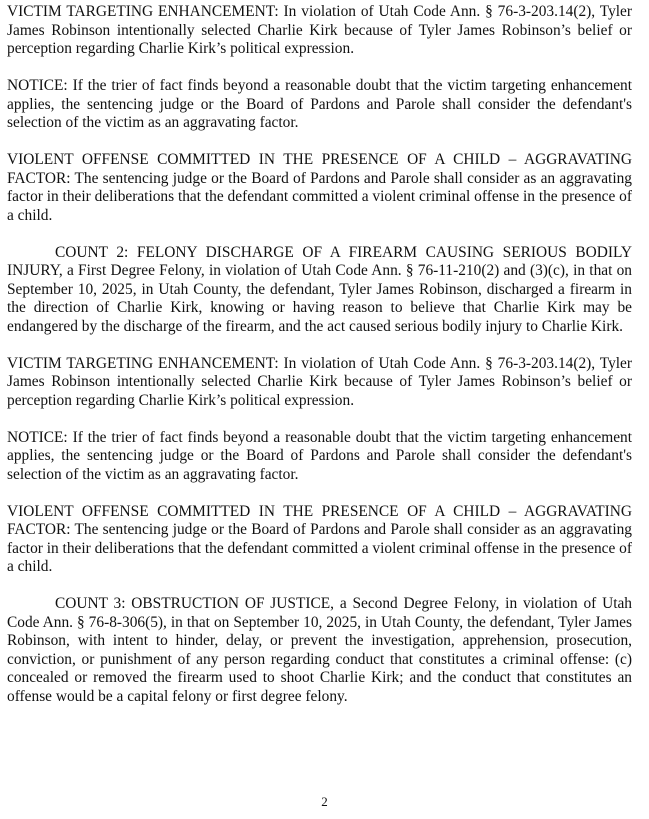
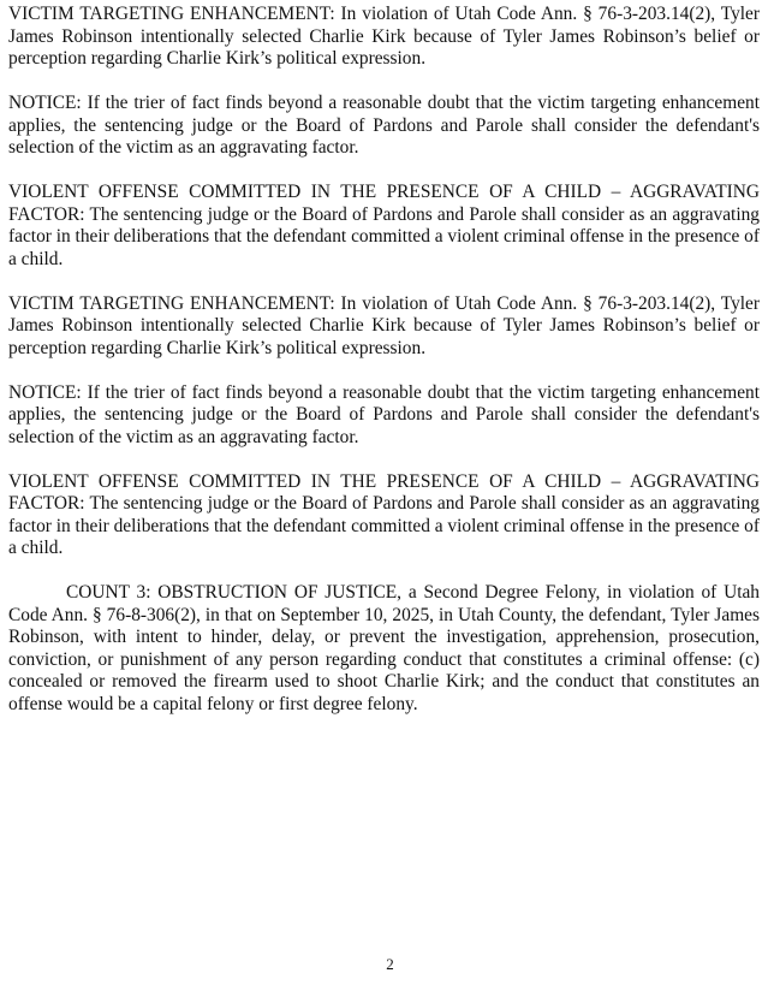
  VICTIM TARGETING ENHANCEMENT: In violation of Utah Code Ann. § 76-3-203.14(2), Tyler James Robinson intentionally selected Charlie Kirk because of Tyler James Robinson’s belief or perception regarding Charlie Kirk’s political expression.
  NOTICE: If the trier of fact finds beyond a reasonable doubt that the victim targeting enhancement applies, the sentencing judge or the Board of Pardons and Parole shall consider the defendant's selection of the victim as an aggravating factor.
  VIOLENT OFFENSE COMMITTED IN THE PRESENCE OF A CHILD – AGGRAVATING FACTOR: The sentencing judge or the Board of Pardons and Parole shall consider as an aggravating factor in their deliberations that the defendant committed a violent criminal offense in the presence of a child.
- COUNT 2: FELONY DISCHARGE OF A FIREARM CAUSING SERIOUS BODILY INJURY, a First Degree Felony, in violation of Utah Code Ann. § 76-11-210(2) and (3)(c), in that on September 10, 2025, in Utah County, the defendant, Tyler James Robinson, discharged a firearm in the direction of Charlie Kirk, knowing or having reason to believe that Charlie Kirk may be endangered by the discharge of the firearm, and the act caused serious bodily injury to Charlie Kirk.
  VICTIM TARGETING ENHANCEMENT: In violation of Utah Code Ann. § 76-3-203.14(2), Tyler James Robinson intentionally selected Charlie Kirk because of Tyler James Robinson’s belief or perception regarding Charlie Kirk’s political expression.
  NOTICE: If the trier of fact finds beyond a reasonable doubt that the victim targeting enhancement applies, the sentencing judge or the Board of Pardons and Parole shall consider the defendant's selection of the victim as an aggravating factor.
  VIOLENT OFFENSE COMMITTED IN THE PRESENCE OF A CHILD – AGGRAVATING FACTOR: The sentencing judge or the Board of Pardons and Parole shall consider as an aggravating factor in their deliberations that the defendant committed a violent criminal offense in the presence of a child.
- COUNT 3: OBSTRUCTION OF JUSTICE, a Second Degree Felony, in violation of Utah Code Ann. § 76-8-306(5), in that on September 10, 2025, in Utah County, the defendant, Tyler James Robinson, with intent to hinder, delay, or prevent the investigation, apprehension, prosecution, conviction, or punishment of any person regarding conduct that constitutes a criminal offense: (c) concealed or removed the firearm used to shoot Charlie Kirk; and the conduct that constitutes an offense would be a capital felony or first degree felony.
+ COUNT 3: OBSTRUCTION OF JUSTICE, a Second Degree Felony, in violation of Utah Code Ann. § 76-8-306(2), in that on September 10, 2025, in Utah County, the defendant, Tyler James Robinson, with intent to hinder, delay, or prevent the investigation, apprehension, prosecution, conviction, or punishment of any person regarding conduct that constitutes a criminal offense: (c) concealed or removed the firearm used to shoot Charlie Kirk; and the conduct that constitutes an offense would be a capital felony or first degree felony.
  2
